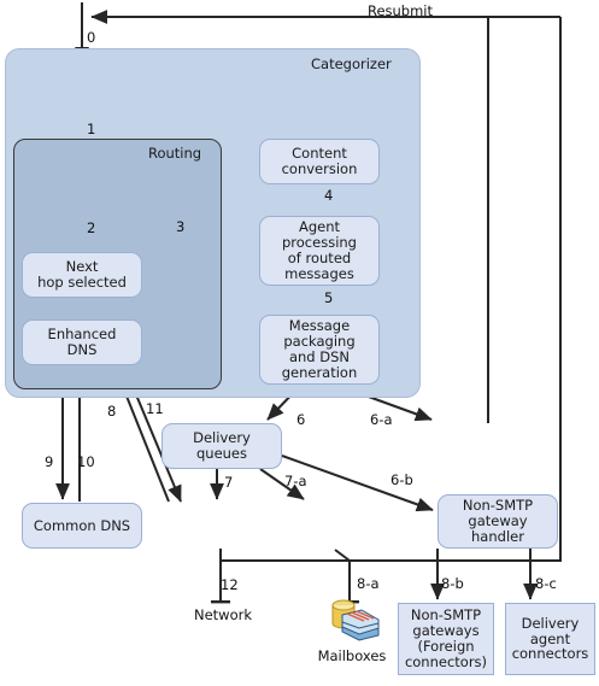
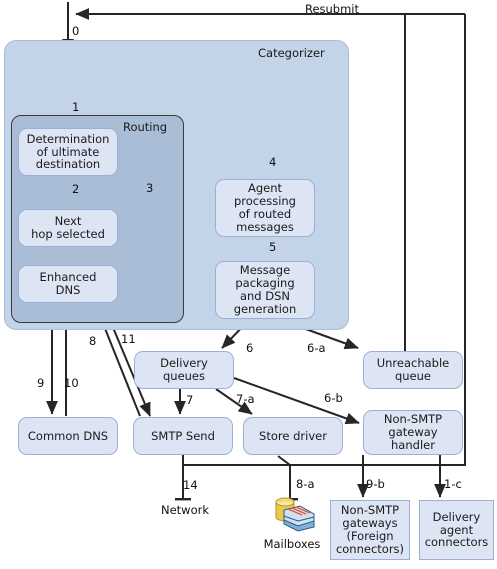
  Categorizer
  Routing
+ Determination
+ of ultimate
+ destination
  Next
  hop selected
  Enhanced
  DNS
- Content
- conversion
  Agent
  processing
  of routed
  messages
  Message
  packaging
  and DSN
  generation
  Delivery
  queues
+ Unreachable
+ queue
+ SMTP Send
+ Store driver
  Non-SMTP
  gateway
  handler
  Common DNS
  Non-SMTP
  gateways
  (Foreign
  connectors)
  Delivery
  agent
  connectors
  Network
  Mailboxes
  Resubmit
  0
  1
  2
  3
  4
  5
  6
  6-a
  7
  7-a
  6-b
  8
  9
  10
  11
- 12
+ 14
  8-a
- 8-b
+ 9-b
- 8-c
+ 1-c
